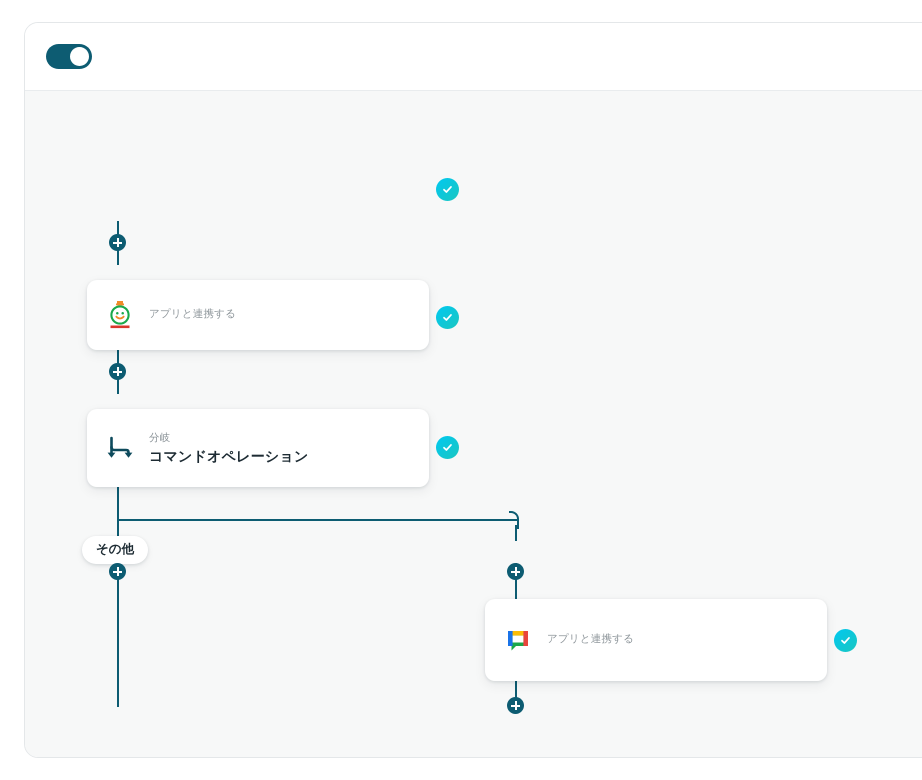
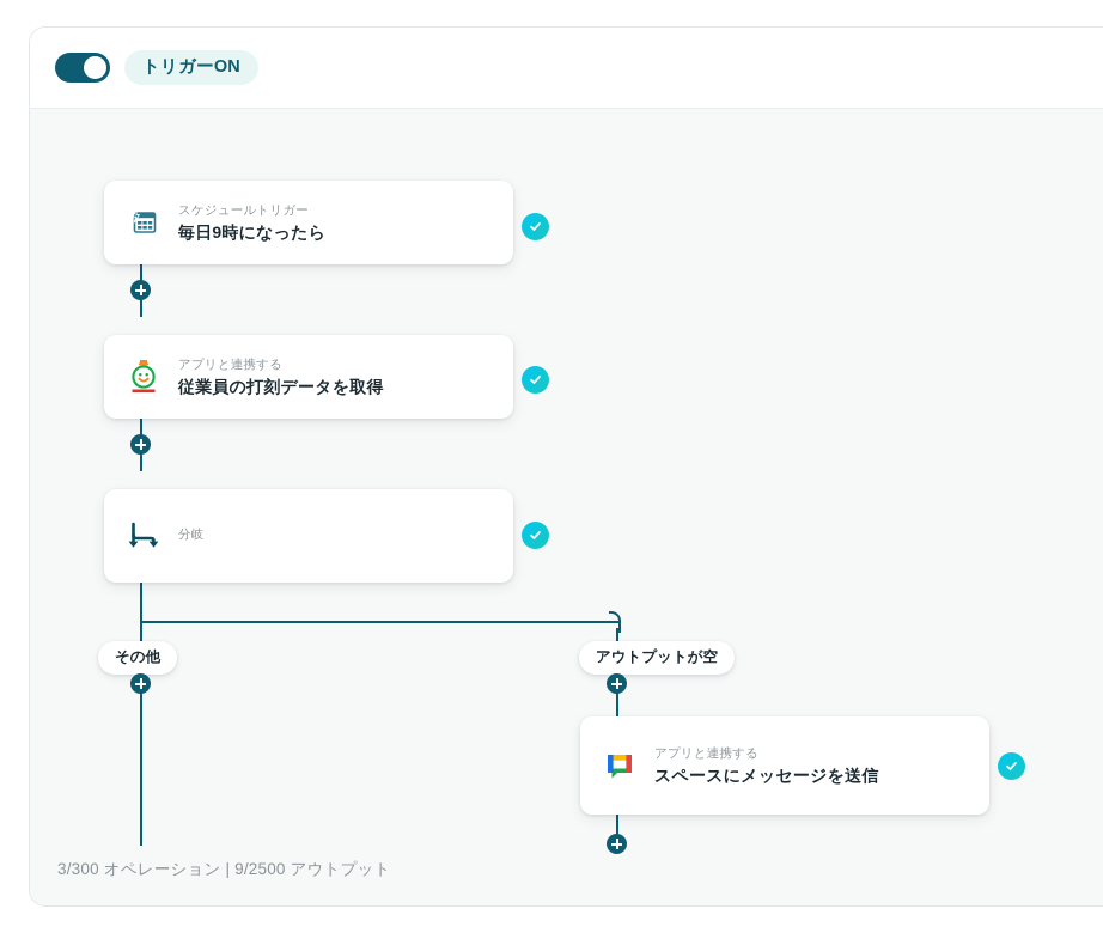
+ トリガーON
+ スケジュールトリガー
+ 毎日9時になったら
  アプリと連携する
+ 従業員の打刻データを取得
  分岐
- コマンドオペレーション
  その他
+ アウトプットが空
  アプリと連携する
+ スペースにメッセージを送信
+ 3/300 オペレーション | 9/2500 アウトプット
